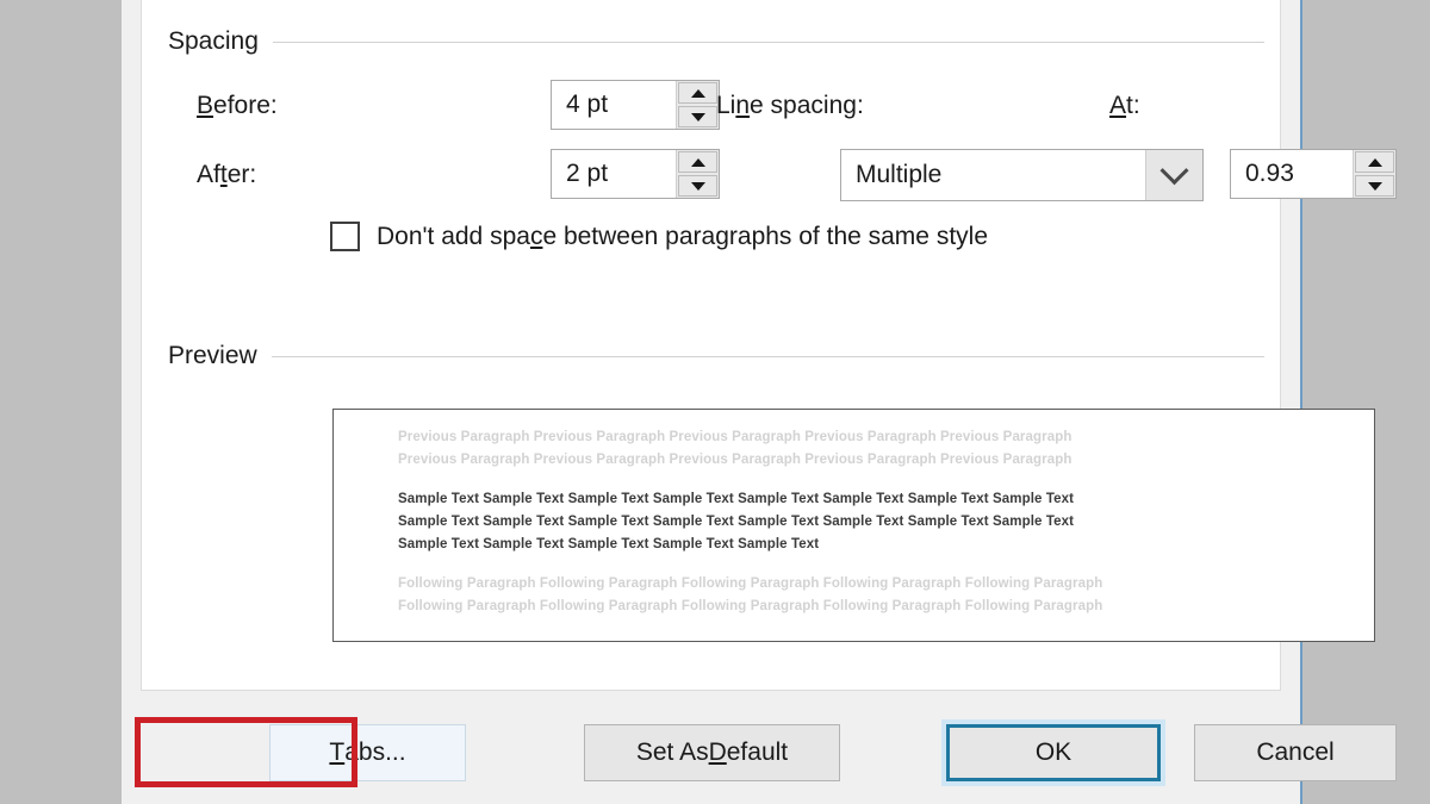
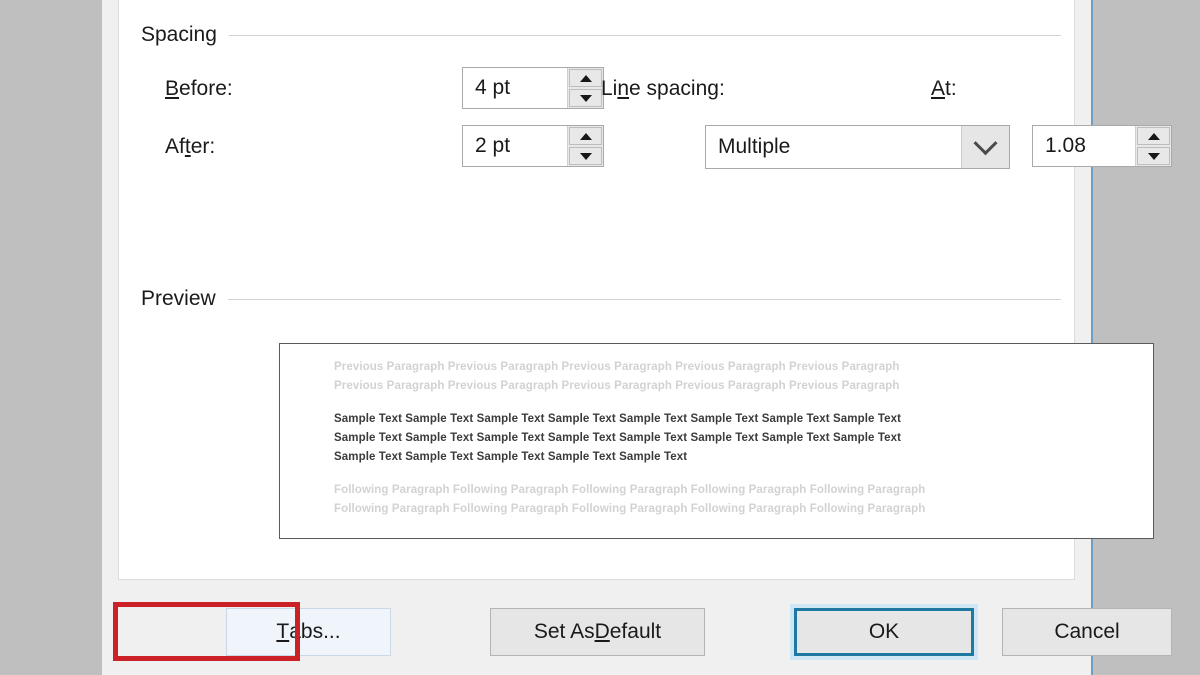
  Spacing
  Before:
  4 pt
  After:
  2 pt
  Line spacing:
  Multiple
  At:
- 0.93
+ 1.08
- Don't add space between paragraphs of the same style
  Preview
  Previous Paragraph Previous Paragraph Previous Paragraph Previous Paragraph Previous Paragraph
  Previous Paragraph Previous Paragraph Previous Paragraph Previous Paragraph Previous Paragraph
  Sample Text Sample Text Sample Text Sample Text Sample Text Sample Text Sample Text Sample Text
  Sample Text Sample Text Sample Text Sample Text Sample Text Sample Text Sample Text Sample Text
  Sample Text Sample Text Sample Text Sample Text Sample Text
  Following Paragraph Following Paragraph Following Paragraph Following Paragraph Following Paragraph
  Following Paragraph Following Paragraph Following Paragraph Following Paragraph Following Paragraph
  T
  abs...
  Set As
  D
  efault
  OK
  Cancel
